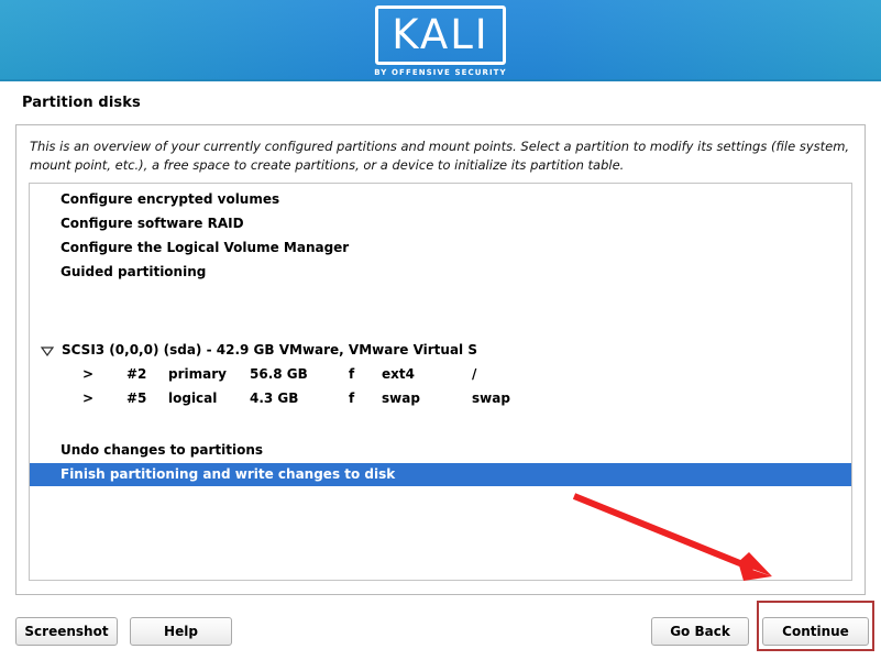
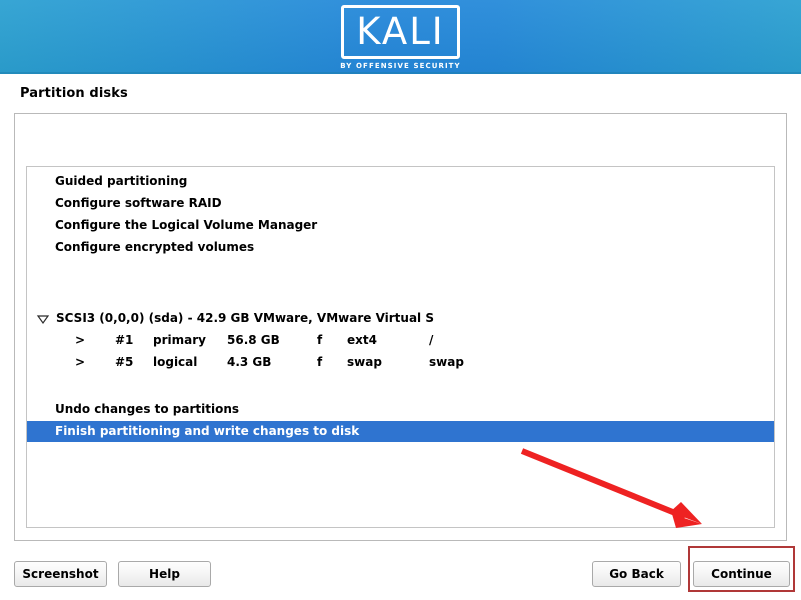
  KALI
  BY OFFENSIVE SECURITY
  Partition disks
- This is an overview of your currently configured partitions and mount points. Select a partition to modify its settings (file system, mount point, etc.), a free space to create partitions, or a device to initialize its partition table.
- Configure encrypted volumes
+ Guided partitioning
  Configure software RAID
  Configure the Logical Volume Manager
- Guided partitioning
+ Configure encrypted volumes
  SCSI3 (0,0,0) (sda) - 42.9 GB VMware, VMware Virtual S
  >
- #2
+ #1
  primary
  56.8 GB
  f
  ext4
  /
  >
  #5
  logical
  4.3 GB
  f
  swap
  swap
  Undo changes to partitions
  Finish partitioning and write changes to disk
  Screenshot
  Help
  Go Back
  Continue
